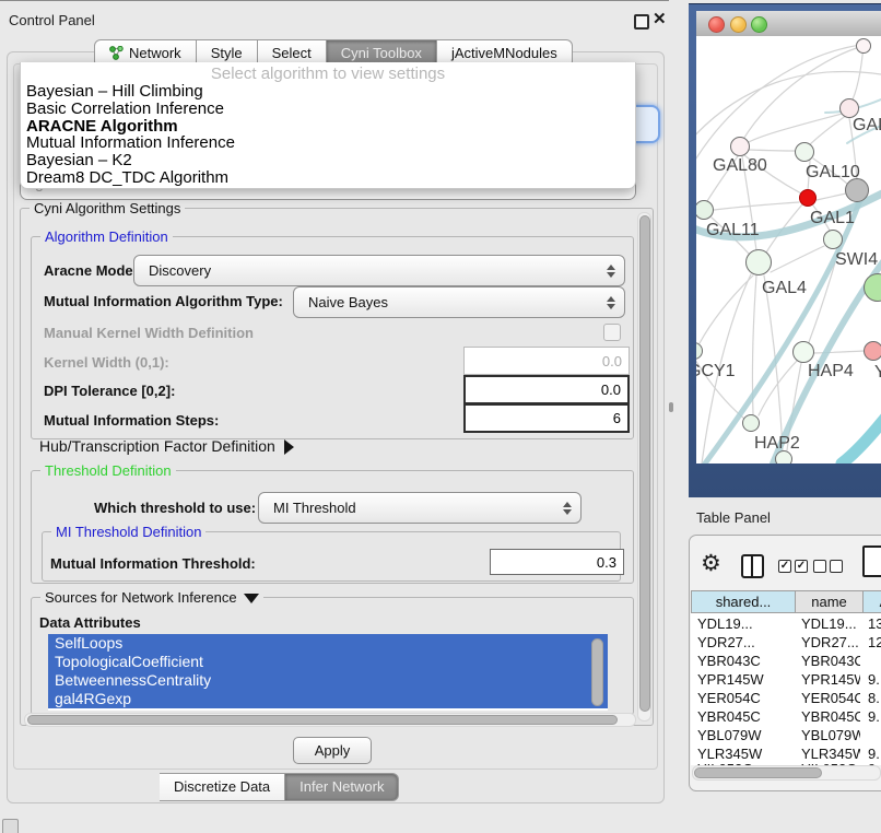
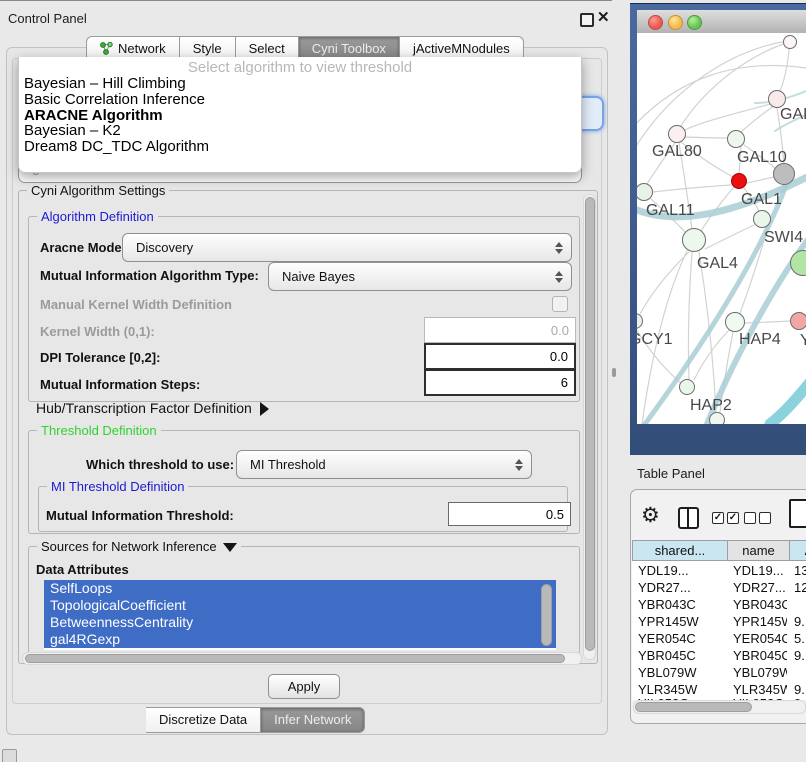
  Control Panel
  ✕
  Network
  Style
  Select
  Cyni Toolbox
  jActiveMNodules
- Select algorithm to view settings
+ Select algorithm to view threshold
  Bayesian – Hill Climbing
  Basic Correlation Inference
  ARACNE Algorithm
- Mutual Information Inference
  Bayesian – K2
  Dream8 DC_TDC Algorithm
  Cyni Algorithm Settings
  Algorithm Definition
  Aracne Mode
  Discovery
  Mutual Information Algorithm Type:
  Naive Bayes
  Manual Kernel Width Definition
  Kernel Width (0,1):
  0.0
  DPI Tolerance [0,2]:
  0.0
  Mutual Information Steps:
  6
  Hub/Transcription Factor Definition
  Threshold Definition
  Which threshold to use:
  MI Threshold
  MI Threshold Definition
  Mutual Information Threshold:
- 0.3
+ 0.5
  Sources for Network Inference
  Data Attributes
  SelfLoops
  TopologicalCoefficient
  BetweennessCentrality
  gal4RGexp
  Apply
  Discretize Data
  Infer Network
  GAL80
  GAL10
  GAL1
  GAL11
  SWI4
  GAL4
  CY1
  HAP4
  Y
  HAP2
  Table Panel
  ⚙
  ✓
  ✓
  shared...
  name
  YDL19...
  YDL19...
  13
  YDR27...
  YDR27...
  12
  YBR043C
  YBR043C
  YPR145W
  YPR145
  9.
  YER054C
  YER054C
- 8.
+ 5.
  YBR045C
  YBR045C
  9.
  YBL079W
  YBL079W
  YLR345W
  YLR345W
  9.
